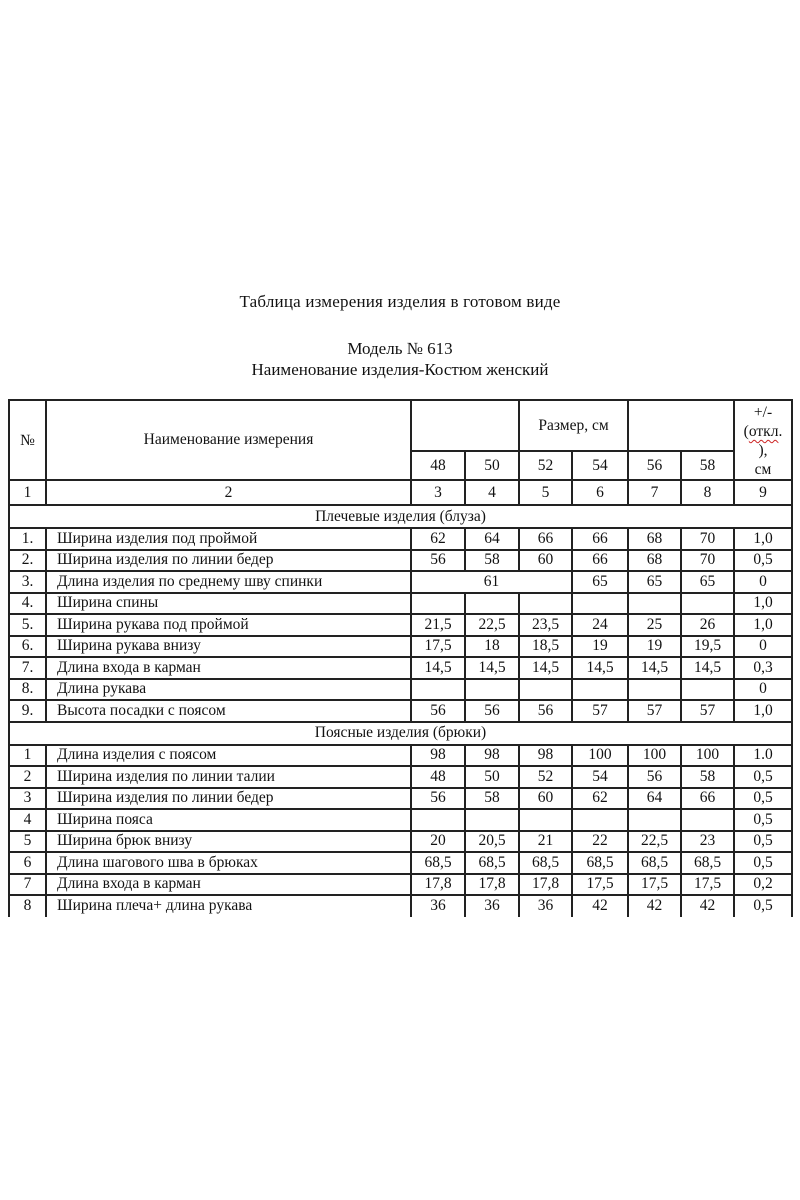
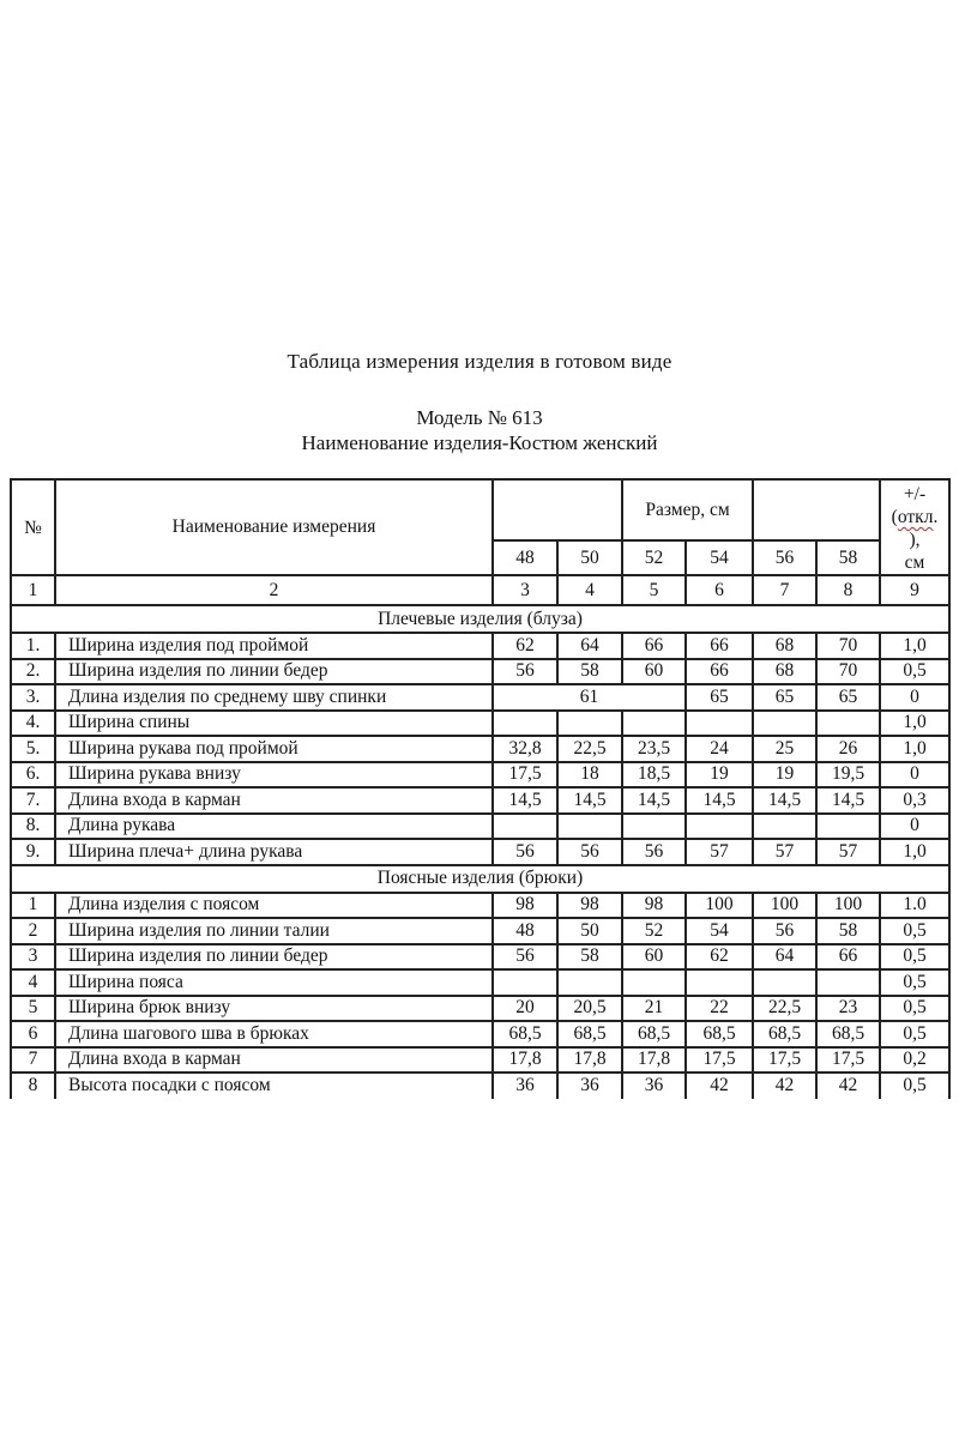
  Таблица измерения изделия в готовом виде
  Модель № 613
  Наименование изделия-Костюм женский
  №	Наименование измерения		Размер, см		+/- (откл. ), см
  48	50	52	54	56	58
  1	2	3	4	5	6	7	8	9
  Плечевые изделия (блуза)
  1.	Ширина изделия под проймой	62	64	66	66	68	70	1,0
  2.	Ширина изделия по линии бедер	56	58	60	66	68	70	0,5
  3.	Длина изделия по среднему шву спинки	61	65	65	65	0
  4.	Ширина спины							1,0
- 5.	Ширина рукава под проймой	21,5	22,5	23,5	24	25	26	1,0
+ 5.	Ширина рукава под проймой	32,8	22,5	23,5	24	25	26	1,0
  6.	Ширина рукава внизу	17,5	18	18,5	19	19	19,5	0
  7.	Длина входа в карман	14,5	14,5	14,5	14,5	14,5	14,5	0,3
  8.	Длина рукава							0
- 9.	Высота посадки с поясом	56	56	56	57	57	57	1,0
+ 9.	Ширина плеча+ длина рукава	56	56	56	57	57	57	1,0
  Поясные изделия (брюки)
  1	Длина изделия с поясом	98	98	98	100	100	100	1.0
  2	Ширина изделия по линии талии	48	50	52	54	56	58	0,5
  3	Ширина изделия по линии бедер	56	58	60	62	64	66	0,5
  4	Ширина пояса							0,5
  5	Ширина брюк внизу	20	20,5	21	22	22,5	23	0,5
  6	Длина шагового шва в брюках	68,5	68,5	68,5	68,5	68,5	68,5	0,5
  7	Длина входа в карман	17,8	17,8	17,8	17,5	17,5	17,5	0,2
- 8	Ширина плеча+ длина рукава	36	36	36	42	42	42	0,5
+ 8	Высота посадки с поясом	36	36	36	42	42	42	0,5
